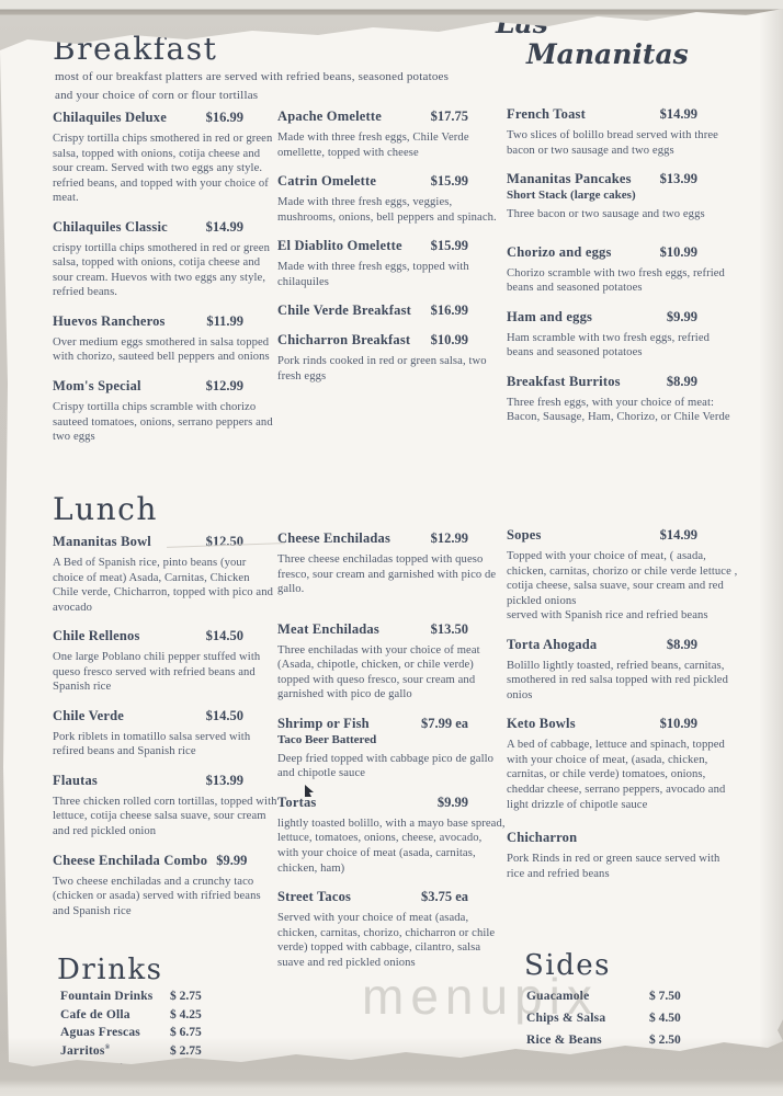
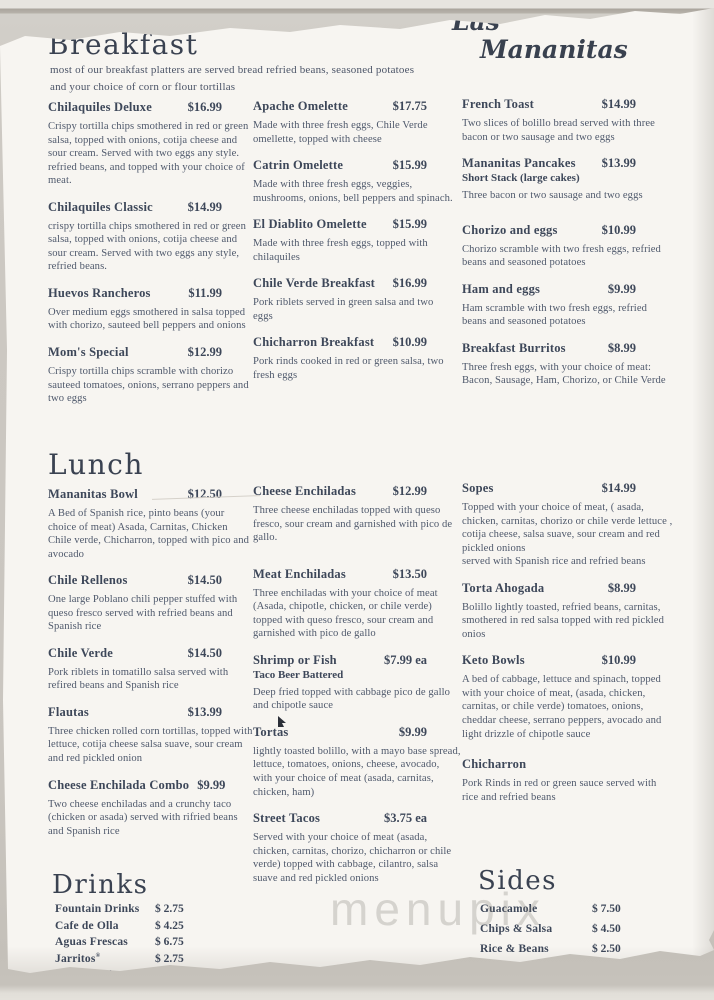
  Mananitas
  Breakfast
- most of our breakfast platters are served with refried beans, seasoned potatoes
+ most of our breakfast platters are served bread refried beans, seasoned potatoes
  and your choice of corn or flour tortillas
  Chilaquiles Deluxe
  $16.99
  Crispy tortilla chips smothered in red or green salsa, topped with onions, cotija cheese and sour cream. Served with two eggs any style. refried beans, and topped with your choice of meat.
  Chilaquiles Classic
  $14.99
- crispy tortilla chips smothered in red or green salsa, topped with onions, cotija cheese and sour cream. Huevos with two eggs any style, refried beans.
+ crispy tortilla chips smothered in red or green salsa, topped with onions, cotija cheese and sour cream. Served with two eggs any style, refried beans.
  Huevos Rancheros
  $11.99
  Over medium eggs smothered in salsa topped with chorizo, sauteed bell peppers and onions
  Mom's Special
  $12.99
  Crispy tortilla chips scramble with chorizo sauteed tomatoes, onions, serrano peppers and two eggs
  Apache Omelette
  $17.75
  Made with three fresh eggs, Chile Verde omellette, topped with cheese
  Catrin Omelette
  $15.99
  Made with three fresh eggs, veggies, mushrooms, onions, bell peppers and spinach.
  El Diablito Omelette
  $15.99
  Made with three fresh eggs, topped with chilaquiles
  Chile Verde Breakfast
  $16.99
+ Pork riblets served in green salsa and two eggs
  Chicharron Breakfast
  $10.99
  Pork rinds cooked in red or green salsa, two fresh eggs
  French Toast
  $14.99
  Two slices of bolillo bread served with three bacon or two sausage and two eggs
  Mananitas Pancakes
  $13.99
  Short Stack (large cakes)
  Three bacon or two sausage and two eggs
  Chorizo and eggs
  $10.99
  Chorizo scramble with two fresh eggs, refried beans and seasoned potatoes
  Ham and eggs
  $9.99
  Ham scramble with two fresh eggs, refried beans and seasoned potatoes
  Breakfast Burritos
  $8.99
  Three fresh eggs, with your choice of meat: Bacon, Sausage, Ham, Chorizo, or Chile Verde
  Lunch
  Mananitas Bowl
  $12.50
  A Bed of Spanish rice, pinto beans (your choice of meat) Asada, Carnitas, Chicken Chile verde, Chicharron, topped with pico and avocado
  Chile Rellenos
  $14.50
  One large Poblano chili pepper stuffed with queso fresco served with refried beans and Spanish rice
  Chile Verde
  $14.50
  Pork riblets in tomatillo salsa served with refired beans and Spanish rice
  Flautas
  $13.99
  Three chicken rolled corn tortillas, topped with lettuce, cotija cheese salsa suave, sour cream and red pickled onion
  Cheese Enchilada Combo
  $9.99
  Two cheese enchiladas and a crunchy taco (chicken or asada) served with rifried beans and Spanish rice
  Cheese Enchiladas
  $12.99
  Three cheese enchiladas topped with queso fresco, sour cream and garnished with pico de gallo.
  Meat Enchiladas
  $13.50
  Three enchiladas with your choice of meat (Asada, chipotle, chicken, or chile verde) topped with queso fresco, sour cream and garnished with pico de gallo
  Shrimp or Fish
  $7.99 ea
  Taco Beer Battered
  Deep fried topped with cabbage pico de gallo and chipotle sauce
  Tortas
  $9.99
  lightly toasted bolillo, with a mayo base spread, lettuce, tomatoes, onions, cheese, avocado, with your choice of meat (asada, carnitas, chicken, ham)
  Street Tacos
  $3.75 ea
  Served with your choice of meat (asada, chicken, carnitas, chorizo, chicharron or chile verde) topped with cabbage, cilantro, salsa suave and red pickled onions
  Sopes
  $14.99
  Topped with your choice of meat, ( asada, chicken, carnitas, chorizo or chile verde lettuce , cotija cheese, salsa suave, sour cream and red pickled onions
  served with Spanish rice and refried beans
  Torta Ahogada
  $8.99
  Bolillo lightly toasted, refried beans, carnitas, smothered in red salsa topped with red pickled onios
  Keto Bowls
  $10.99
  A bed of cabbage, lettuce and spinach, topped with your choice of meat, (asada, chicken, carnitas, or chile verde) tomatoes, onions, cheddar cheese, serrano peppers, avocado and light drizzle of chipotle sauce
  Chicharron
  Pork Rinds in red or green sauce served with rice and refried beans
  Drinks
  Fountain Drinks
  $ 2.75
  Cafe de Olla
  $ 4.25
  Aguas Frescas
  $ 6.75
  Jarritos
  $ 2.75
  Sides
  Guacamole
  $ 7.50
  Chips & Salsa
  $ 4.50
  Rice & Beans
  $ 2.50
  menupix
